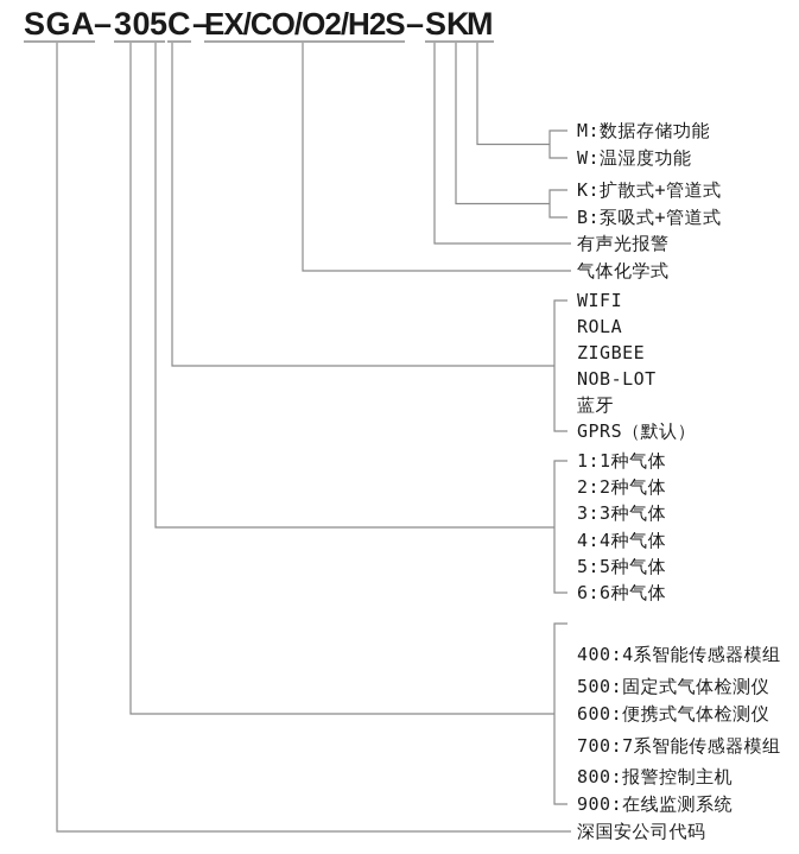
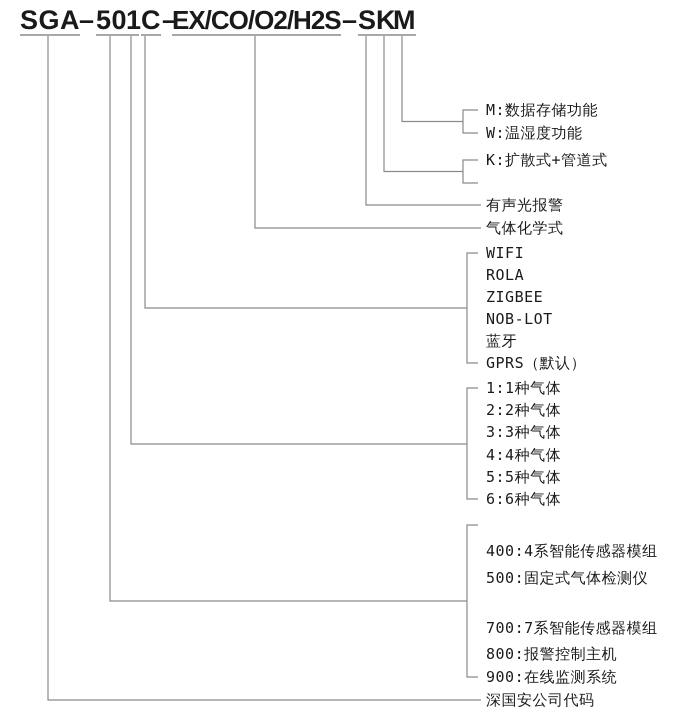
  SGA
  –
- 30
+ 50
- 5
+ 1
  C
  –
  EX/CO/O2/H2S
  –
  S
  K
  M
  M:数据存储功能
  W:温湿度功能
  K:扩散式+管道式
- B:泵吸式+管道式
  有声光报警
  气体化学式
  WIFI
  ROLA
  ZIGBEE
  NOB-LOT
  蓝牙
  GPRS（默认）
  1:1种气体
  2:2种气体
  3:3种气体
  4:4种气体
  5:5种气体
  6:6种气体
  400:4系智能传感器模组
  500:固定式气体检测仪
- 600:便携式气体检测仪
  700:7系智能传感器模组
  800:报警控制主机
  900:在线监测系统
  深国安公司代码
